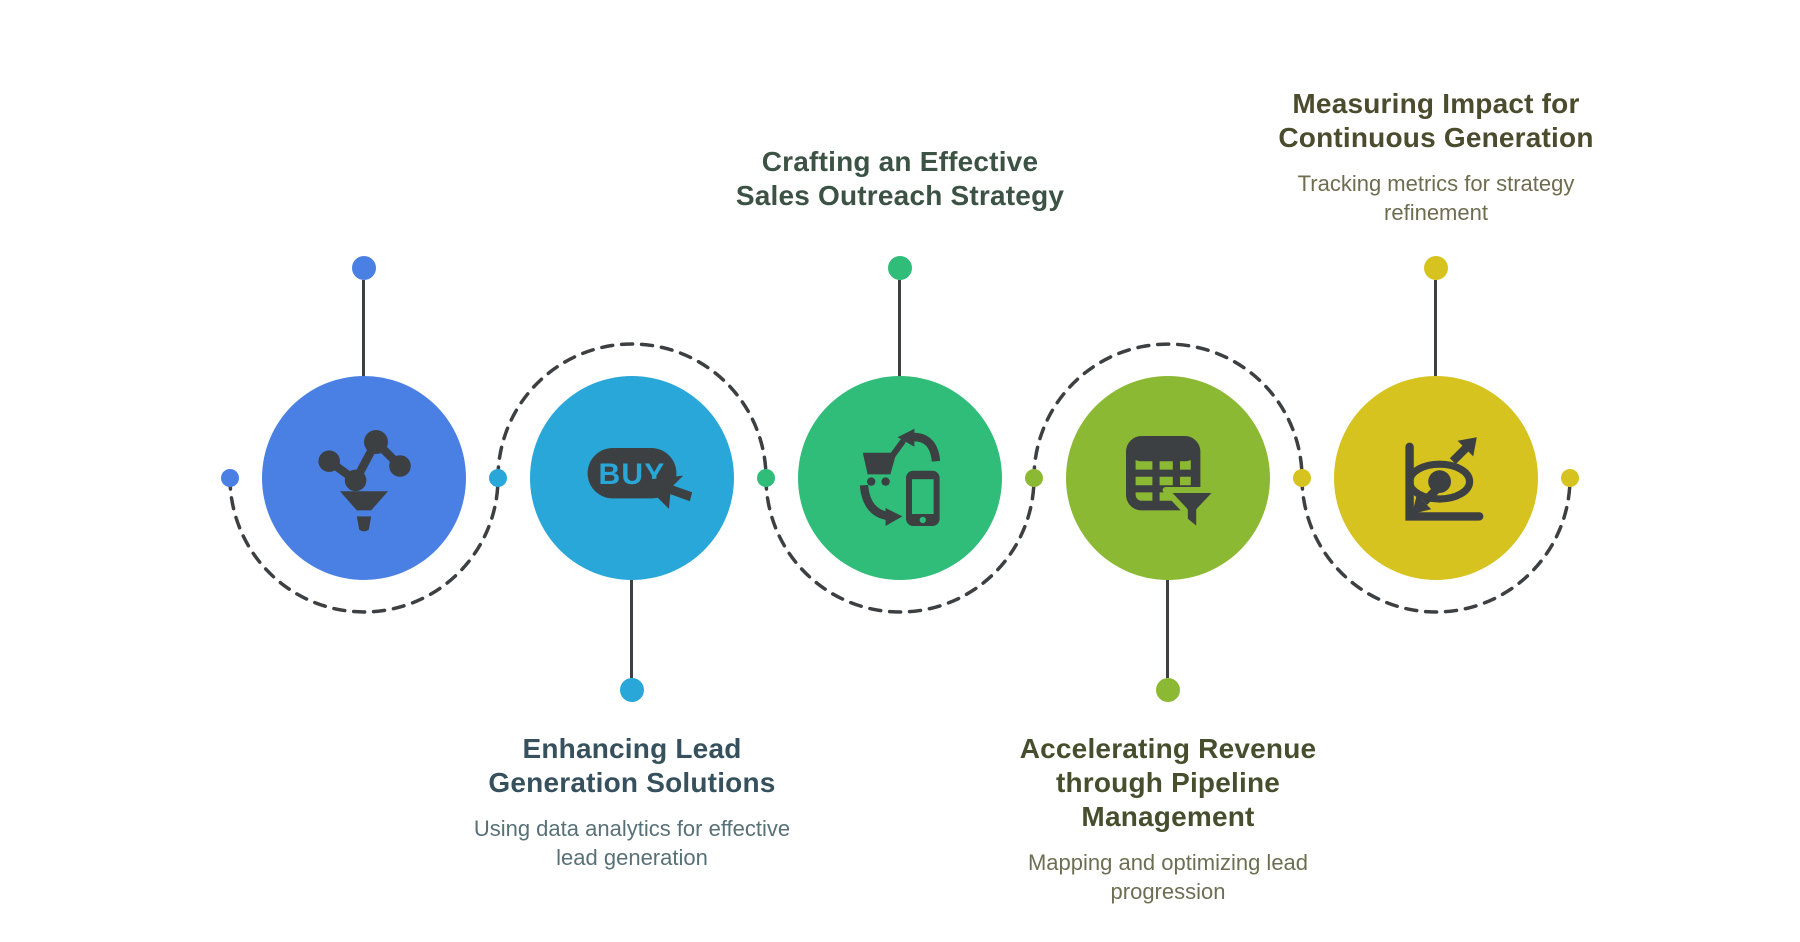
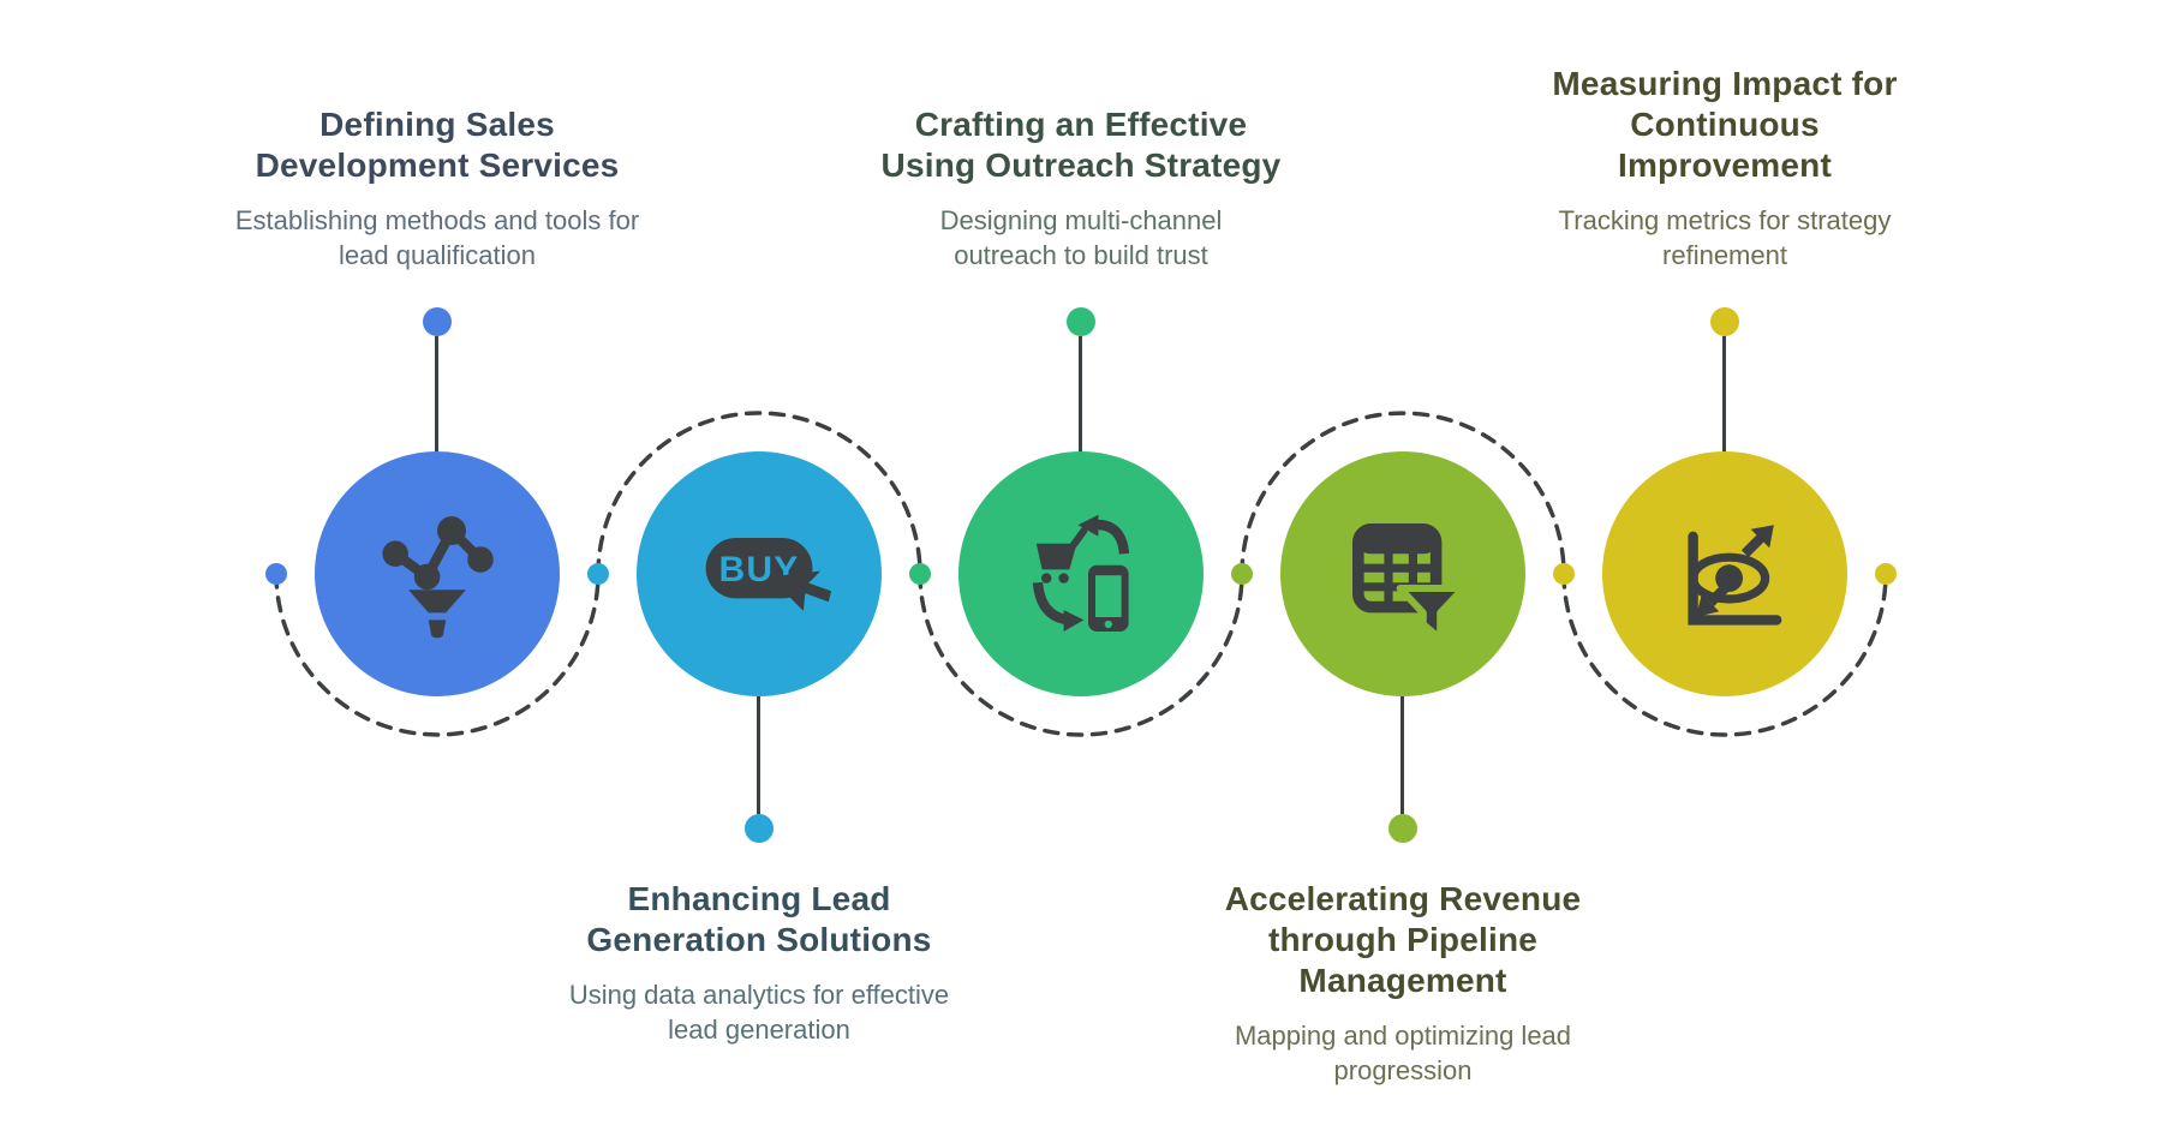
+ Defining Sales Development Services
+ Establishing methods and tools for lead qualification
  BUY
  Enhancing Lead Generation Solutions
  Using data analytics for effective lead generation
- Crafting an Effective Sales Outreach Strategy
+ Crafting an Effective Using Outreach Strategy
+ Designing multi-channel outreach to build trust
  Accelerating Revenue through Pipeline Management
  Mapping and optimizing lead progression
- Measuring Impact for Continuous Generation
+ Measuring Impact for Continuous Improvement
  Tracking metrics for strategy refinement
